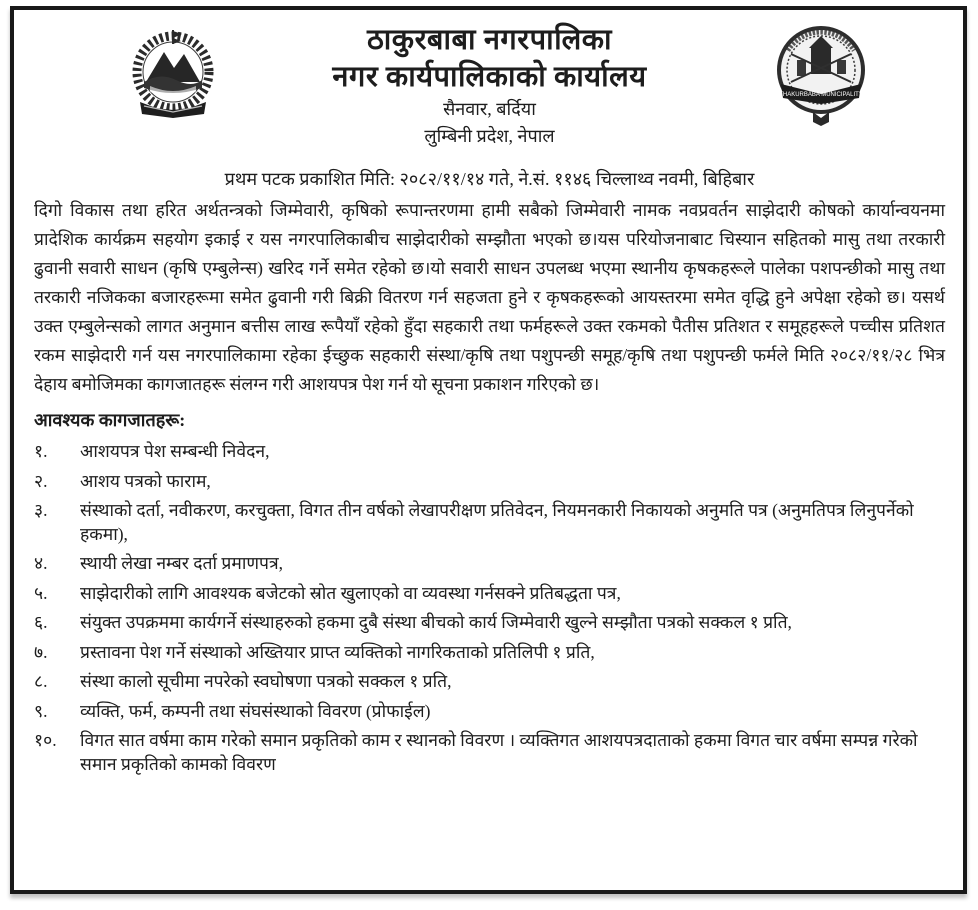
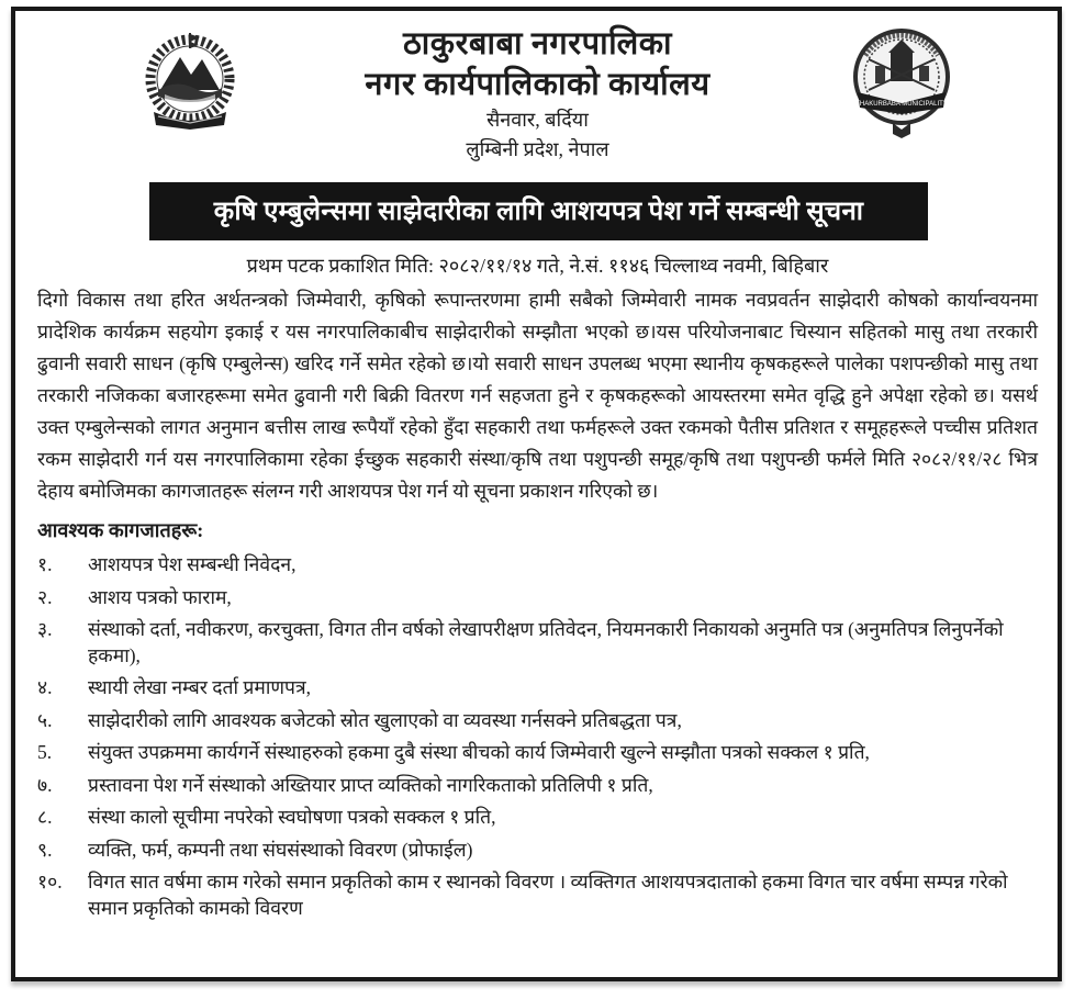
  ठाकुरबाबा नगरपालिका
  नगर कार्यपालिकाको कार्यालय
  सैनवार, बर्दिया
  लुम्बिनी प्रदेश, नेपाल
+ कृषि एम्बुलेन्समा साझेदारीका लागि आशयपत्र पेश गर्ने सम्बन्धी सूचना
  प्रथम पटक प्रकाशित मिति: २०८२/११/१४ गते, ने.सं. ११४६ चिल्लाथ्व नवमी, बिहिबार
  दिगो विकास तथा हरित अर्थतन्त्रको जिम्मेवारी, कृषिको रूपान्तरणमा हामी सबैको जिम्मेवारी नामक नवप्रवर्तन साझेदारी कोषको कार्यान्वयनमा प्रादेशिक कार्यक्रम सहयोग इकाई र यस नगरपालिकाबीच साझेदारीको सम्झौता भएको छ।यस परियोजनाबाट चिस्यान सहितको मासु तथा तरकारी ढुवानी सवारी साधन (कृषि एम्बुलेन्स) खरिद गर्ने समेत रहेको छ।यो सवारी साधन उपलब्ध भएमा स्थानीय कृषकहरूले पालेका पशपन्छीको मासु तथा तरकारी नजिकका बजारहरूमा समेत ढुवानी गरी बिक्री वितरण गर्न सहजता हुने र कृषकहरूको आयस्तरमा समेत वृद्धि हुने अपेक्षा रहेको छ। यसर्थ उक्त एम्बुलेन्सको लागत अनुमान बत्तीस लाख रूपैयाँ रहेको हुँदा सहकारी तथा फर्महरूले उक्त रकमको पैतीस प्रतिशत र समूहहरूले पच्चीस प्रतिशत रकम साझेदारी गर्न यस नगरपालिकामा रहेका ईच्छुक सहकारी संस्था/कृषि तथा पशुपन्छी समूह/कृषि तथा पशुपन्छी फर्मले मिति २०८२/११/२८ भित्र देहाय बमोजिमका कागजातहरू संलग्न गरी आशयपत्र पेश गर्न यो सूचना प्रकाशन गरिएको छ।
  आवश्यक कागजातहरू:
  १.
  आशयपत्र पेश सम्बन्धी निवेदन,
  २.
  आशय पत्रको फाराम,
  ३.
  संस्थाको दर्ता, नवीकरण, करचुक्ता, विगत तीन वर्षको लेखापरीक्षण प्रतिवेदन, नियमनकारी निकायको अनुमति पत्र (अनुमतिपत्र लिनुपर्नेको हकमा),
  ४.
  स्थायी लेखा नम्बर दर्ता प्रमाणपत्र,
  ५.
  साझेदारीको लागि आवश्यक बजेटको स्रोत खुलाएको वा व्यवस्था गर्नसक्ने प्रतिबद्धता पत्र,
- ६.
+ 5.
  संयुक्त उपक्रममा कार्यगर्ने संस्थाहरुको हकमा दुबै संस्था बीचको कार्य जिम्मेवारी खुल्ने सम्झौता पत्रको सक्कल १ प्रति,
  ७.
  प्रस्तावना पेश गर्ने संस्थाको अख्तियार प्राप्त व्यक्तिको नागरिकताको प्रतिलिपी १ प्रति,
  ८.
  संस्था कालो सूचीमा नपरेको स्वघोषणा पत्रको सक्कल १ प्रति,
  ९.
  व्यक्ति, फर्म, कम्पनी तथा संघसंस्थाको विवरण (प्रोफाईल)
  १०.
  विगत सात वर्षमा काम गरेको समान प्रकृतिको काम र स्थानको विवरण । व्यक्तिगत आशयपत्रदाताको हकमा विगत चार वर्षमा सम्पन्न गरेको समान प्रकृतिको कामको विवरण
